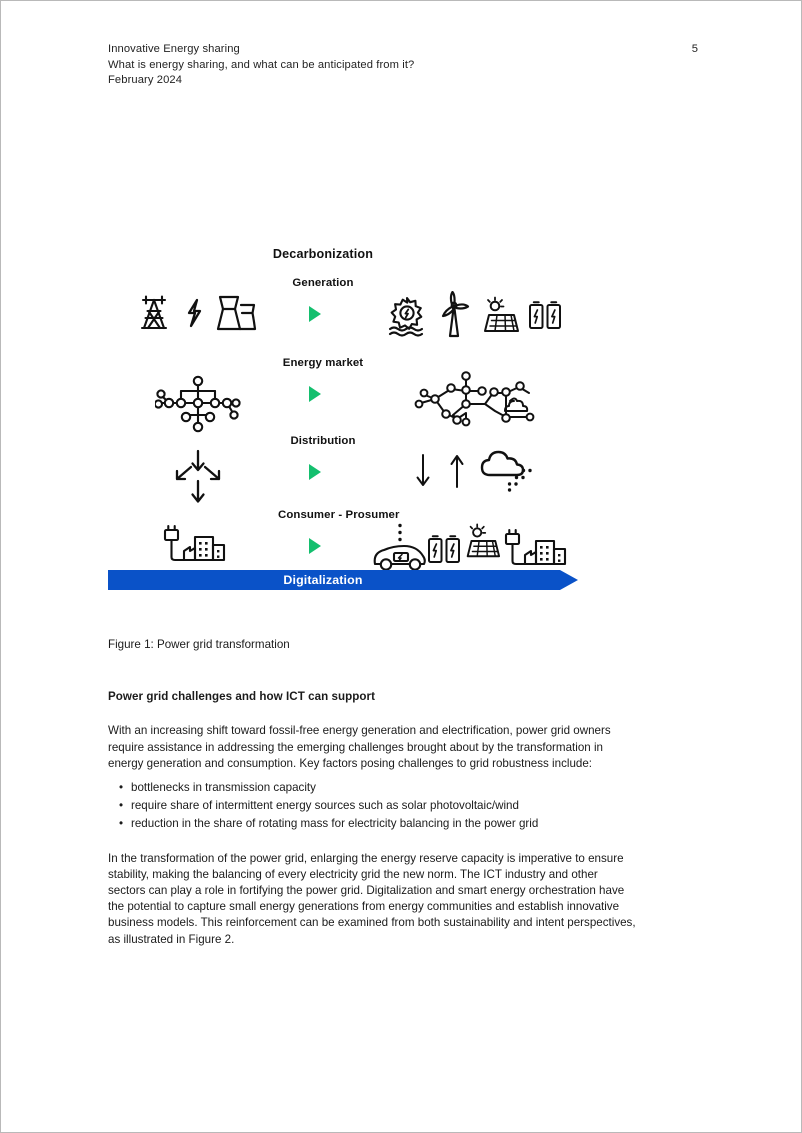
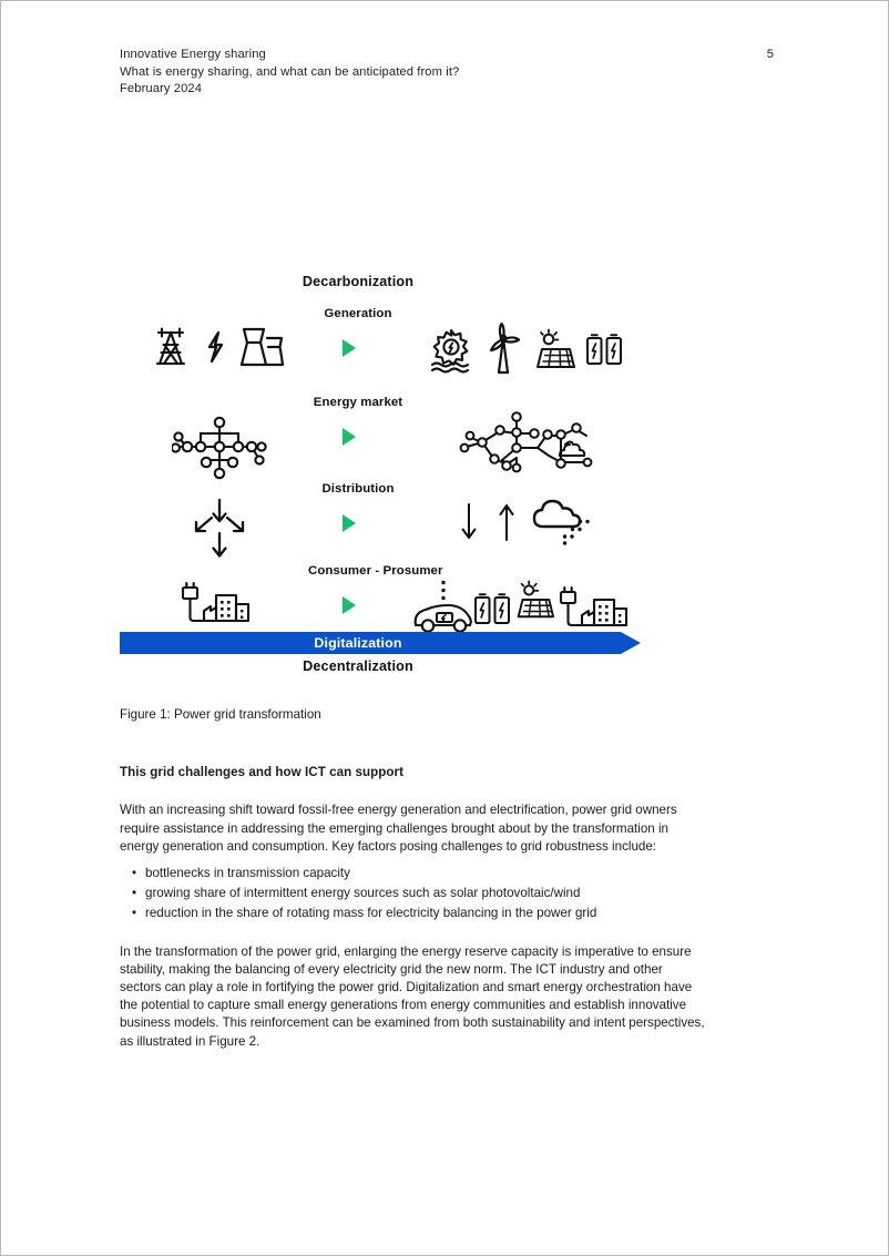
  Innovative Energy sharing
  What is energy sharing, and what can be anticipated from it?
  February 2024
  5
  Decarbonization
  Generation
  Energy market
  Distribution
  Consumer - Prosumer
+ Decentralization
  Digitalization
  Figure 1: Power grid transformation
- Power grid challenges and how ICT can support
+ This grid challenges and how ICT can support
  With an increasing shift toward fossil-free energy generation and electrification, power grid owners require assistance in addressing the emerging challenges brought about by the transformation in energy generation and consumption. Key factors posing challenges to grid robustness include:
  bottlenecks in transmission capacity
- require share of intermittent energy sources such as solar photovoltaic/wind
+ growing share of intermittent energy sources such as solar photovoltaic/wind
  reduction in the share of rotating mass for electricity balancing in the power grid
  In the transformation of the power grid, enlarging the energy reserve capacity is imperative to ensure stability, making the balancing of every electricity grid the new norm. The ICT industry and other sectors can play a role in fortifying the power grid. Digitalization and smart energy orchestration have the potential to capture small energy generations from energy communities and establish innovative business models. This reinforcement can be examined from both sustainability and intent perspectives, as illustrated in Figure 2.
